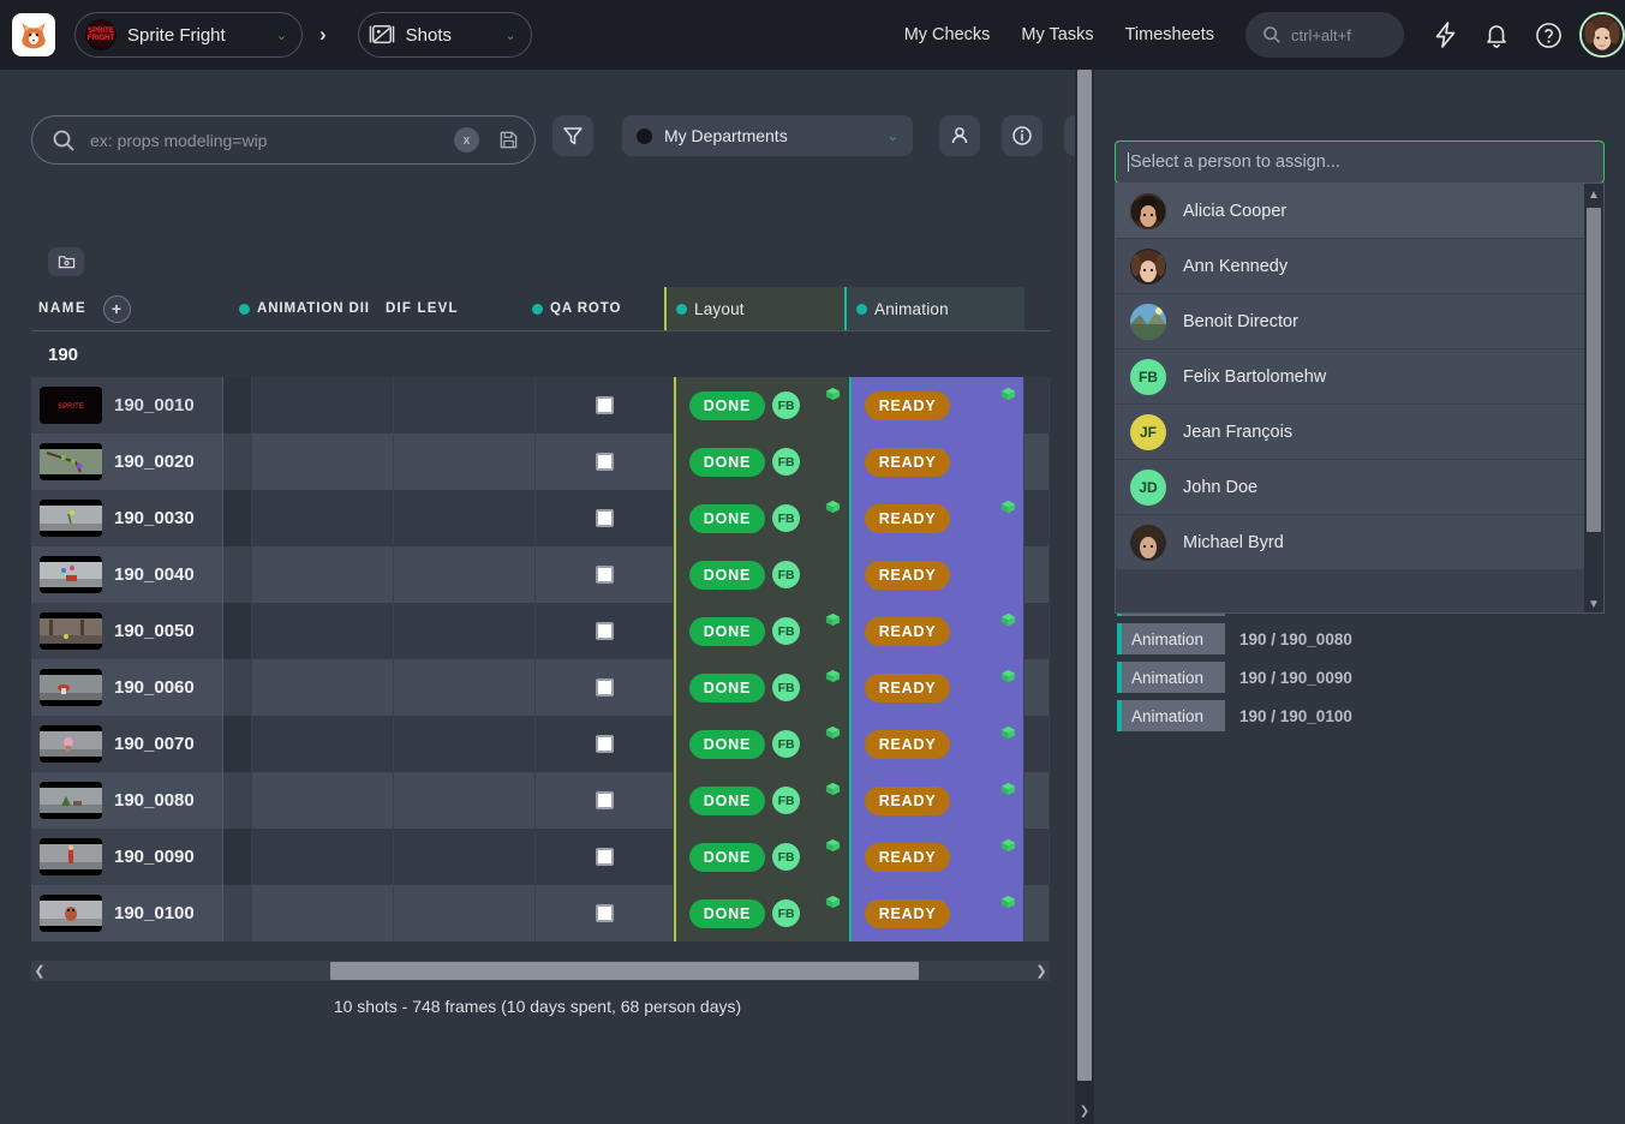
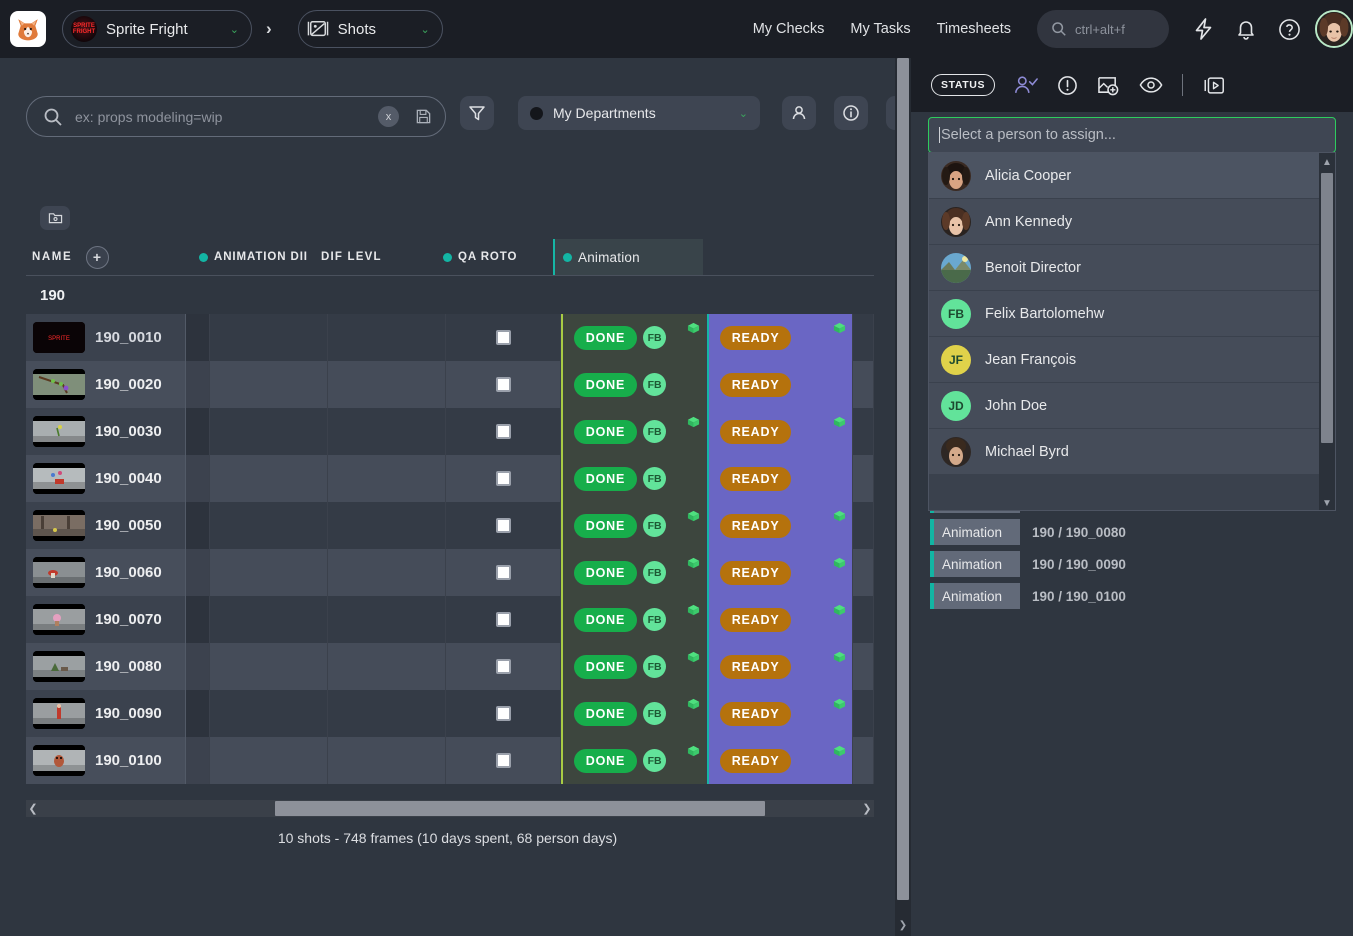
  Sprite Fright
  ⌄
  ›
  Shots
  ⌄
  My Checks
  My Tasks
  Timesheets
  ctrl+alt+f
  ex: props modeling=wip
  x
  My Departments
  ⌄
  NAME
  +
  ANIMATION DII
  DIF LEVL
  QA ROTO
- Layout
  Animation
  190
  190_0010
  DONE
  FB
  READY
  190_0020
  DONE
  FB
  READY
  190_0030
  DONE
  FB
  READY
  190_0040
  DONE
  FB
  READY
  190_0050
  DONE
  FB
  READY
  190_0060
  DONE
  FB
  READY
  190_0070
  DONE
  FB
  READY
  190_0080
  DONE
  FB
  READY
  190_0090
  DONE
  FB
  READY
  190_0100
  DONE
  FB
  READY
  ❮
  ❯
  10 shots - 748 frames (10 days spent, 68 person days)
  ❯
+ STATUS
  Animation
  190 / 190_0080
  Animation
  190 / 190_0090
  Animation
  190 / 190_0100
  Select a person to assign...
  Alicia Cooper
  Ann Kennedy
  Benoit Director
  FB
  Felix Bartolomehw
  JF
  Jean François
  JD
  John Doe
  Michael Byrd
  ▲
  ▼
